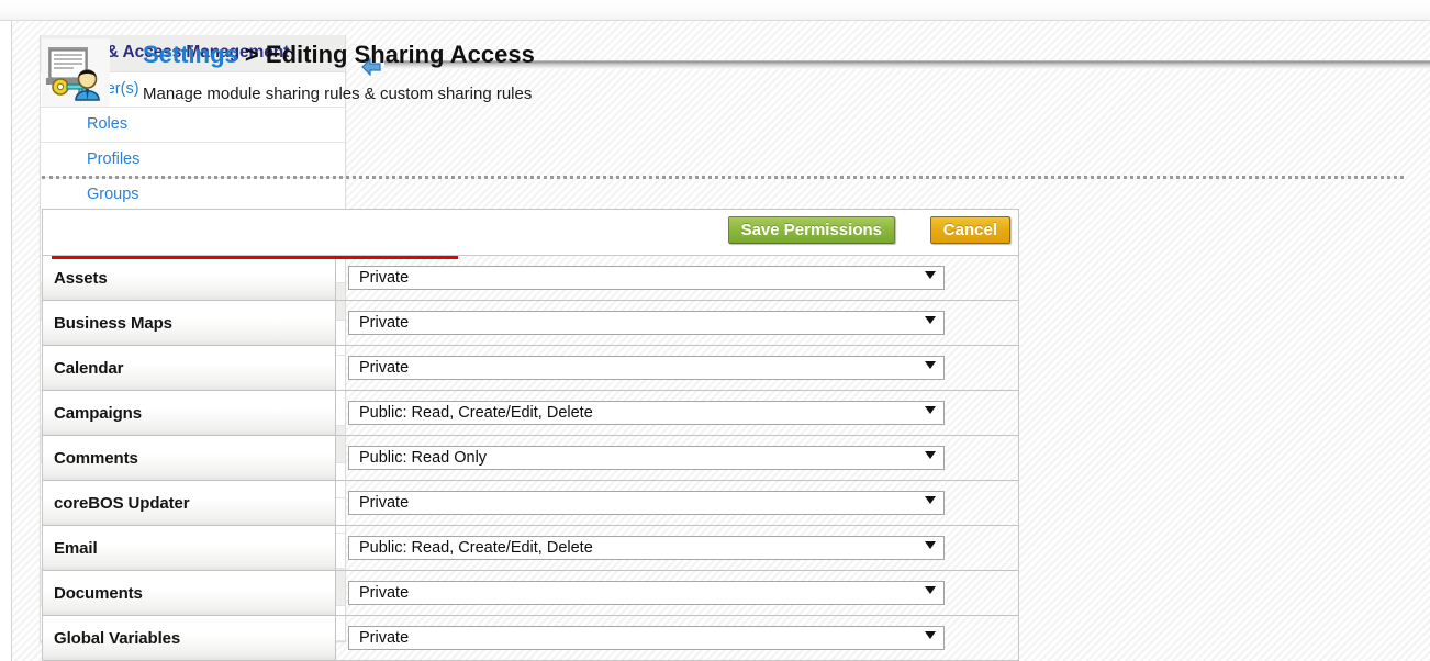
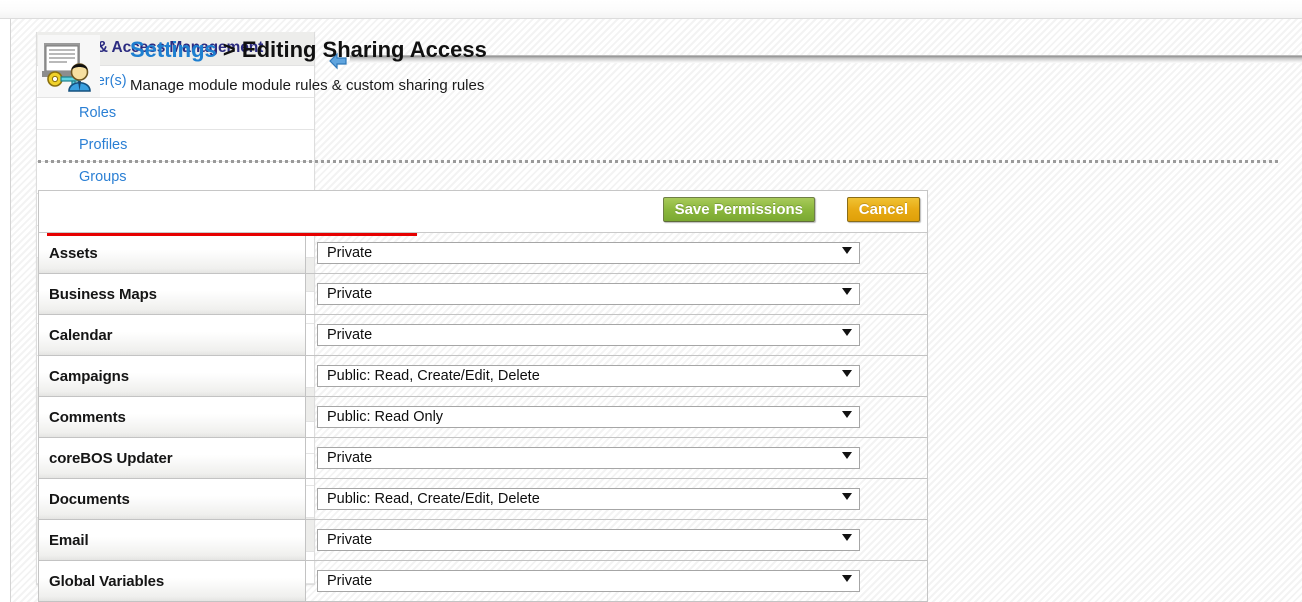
  & Access Management
  er(s)
  Roles
  Profiles
  Groups
  Settings > Editing Sharing Access
- Manage module sharing rules & custom sharing rules
+ Manage module module rules & custom sharing rules
  Save Permissions
  Cancel
  Assets
  Private
  Business Maps
  Private
  Calendar
  Private
  Campaigns
  Public: Read, Create/Edit, Delete
  Comments
  Public: Read Only
  coreBOS Updater
  Private
- Email
+ Documents
  Public: Read, Create/Edit, Delete
- Documents
+ Email
  Private
  Global Variables
  Private
